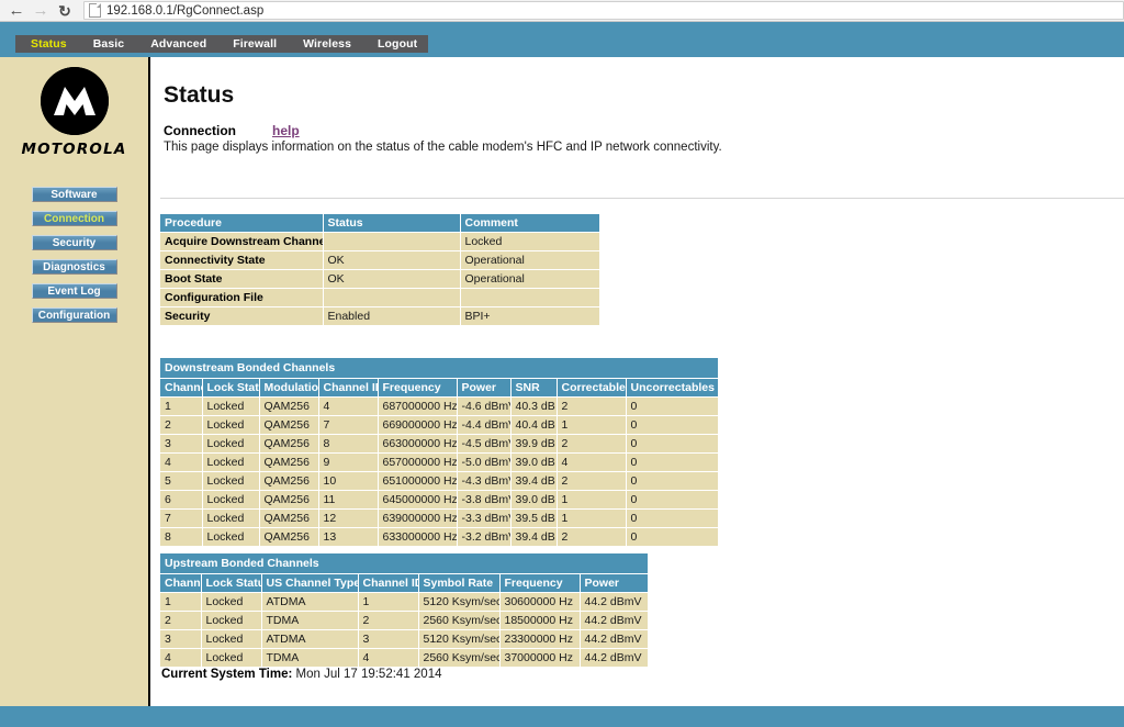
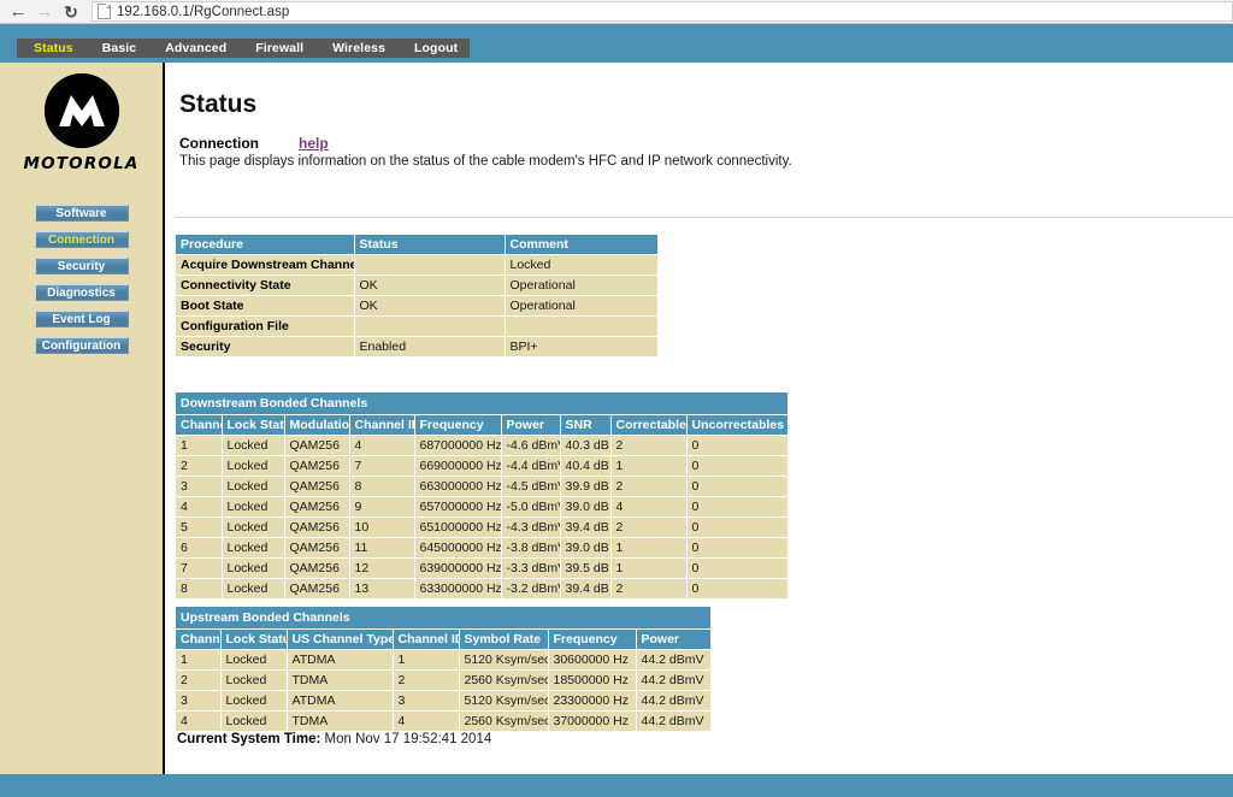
  ←
  →
  ↻
  192.168.0.1/RgConnect.asp
  Status
  Basic
  Advanced
  Firewall
  Wireless
  Logout
  MOTOROLA
  Software
  Connection
  Security
  Diagnostics
  Event Log
  Configuration
  Status
  Connection
  help
  This page displays information on the status of the cable modem's HFC and IP network connectivity.
  Procedure	Status	Comment
  Acquire Downstream Chann		Locked
  Connectivity State	OK	Operational
  Boot State	OK	Operational
  Configuration File
  Security	Enabled	BPI+
  Downstream Bonded Channels
  Chann	Lock Stat	Modulatio	Channel I	Frequency	Power	SNR	Correctable	Uncorrectables
  1	Locked	QAM256	4	687000000 Hz	-4.6 dBm	40.3 dB	2	0
  2	Locked	QAM256	7	669000000 Hz	-4.4 dBm	40.4 dB	1	0
  3	Locked	QAM256	8	663000000 Hz	-4.5 dBm	39.9 dB	2	0
  4	Locked	QAM256	9	657000000 Hz	-5.0 dBm	39.0 dB	4	0
  5	Locked	QAM256	10	651000000 Hz	-4.3 dBm	39.4 dB	2	0
  6	Locked	QAM256	11	645000000 Hz	-3.8 dBm	39.0 dB	1	0
  7	Locked	QAM256	12	639000000 Hz	-3.3 dBm	39.5 dB	1	0
  8	Locked	QAM256	13	633000000 Hz	-3.2 dBm	39.4 dB	2	0
  Upstream Bonded Channels
  Chann	Lock Stat	US Channel Type	Channel I	Symbol Rate	Frequency	Power
  1	Locked	ATDMA	1	5120 Ksym/se	30600000 Hz	44.2 dBmV
  2	Locked	TDMA	2	2560 Ksym/se	18500000 Hz	44.2 dBmV
  3	Locked	ATDMA	3	5120 Ksym/se	23300000 Hz	44.2 dBmV
  4	Locked	TDMA	4	2560 Ksym/se	37000000 Hz	44.2 dBmV
- Current System Time: Mon Jul 17 19:52:41 2014
+ Current System Time: Mon Nov 17 19:52:41 2014
